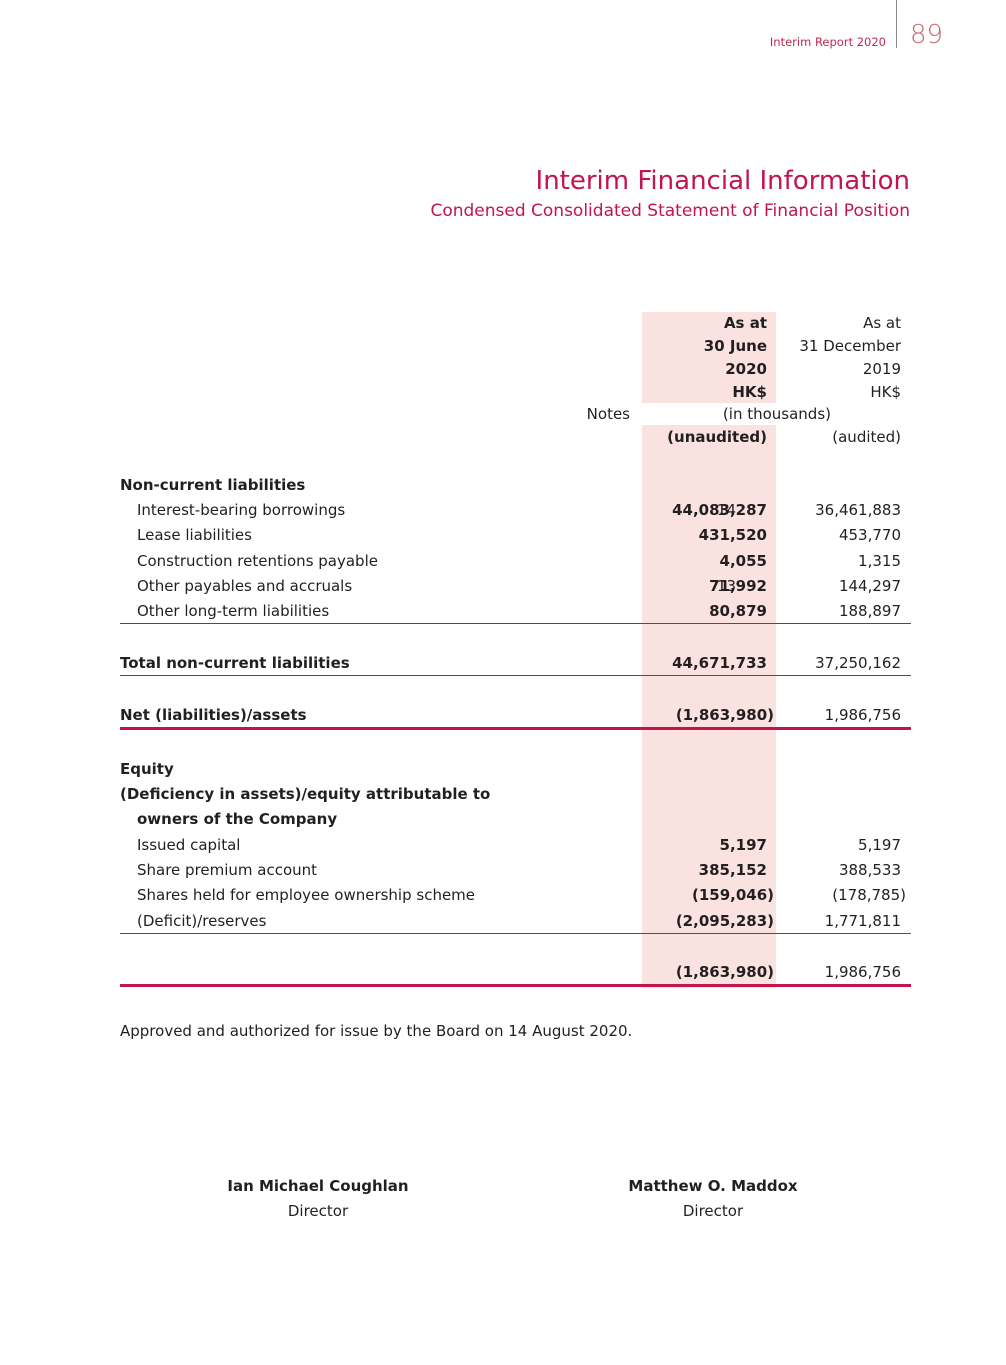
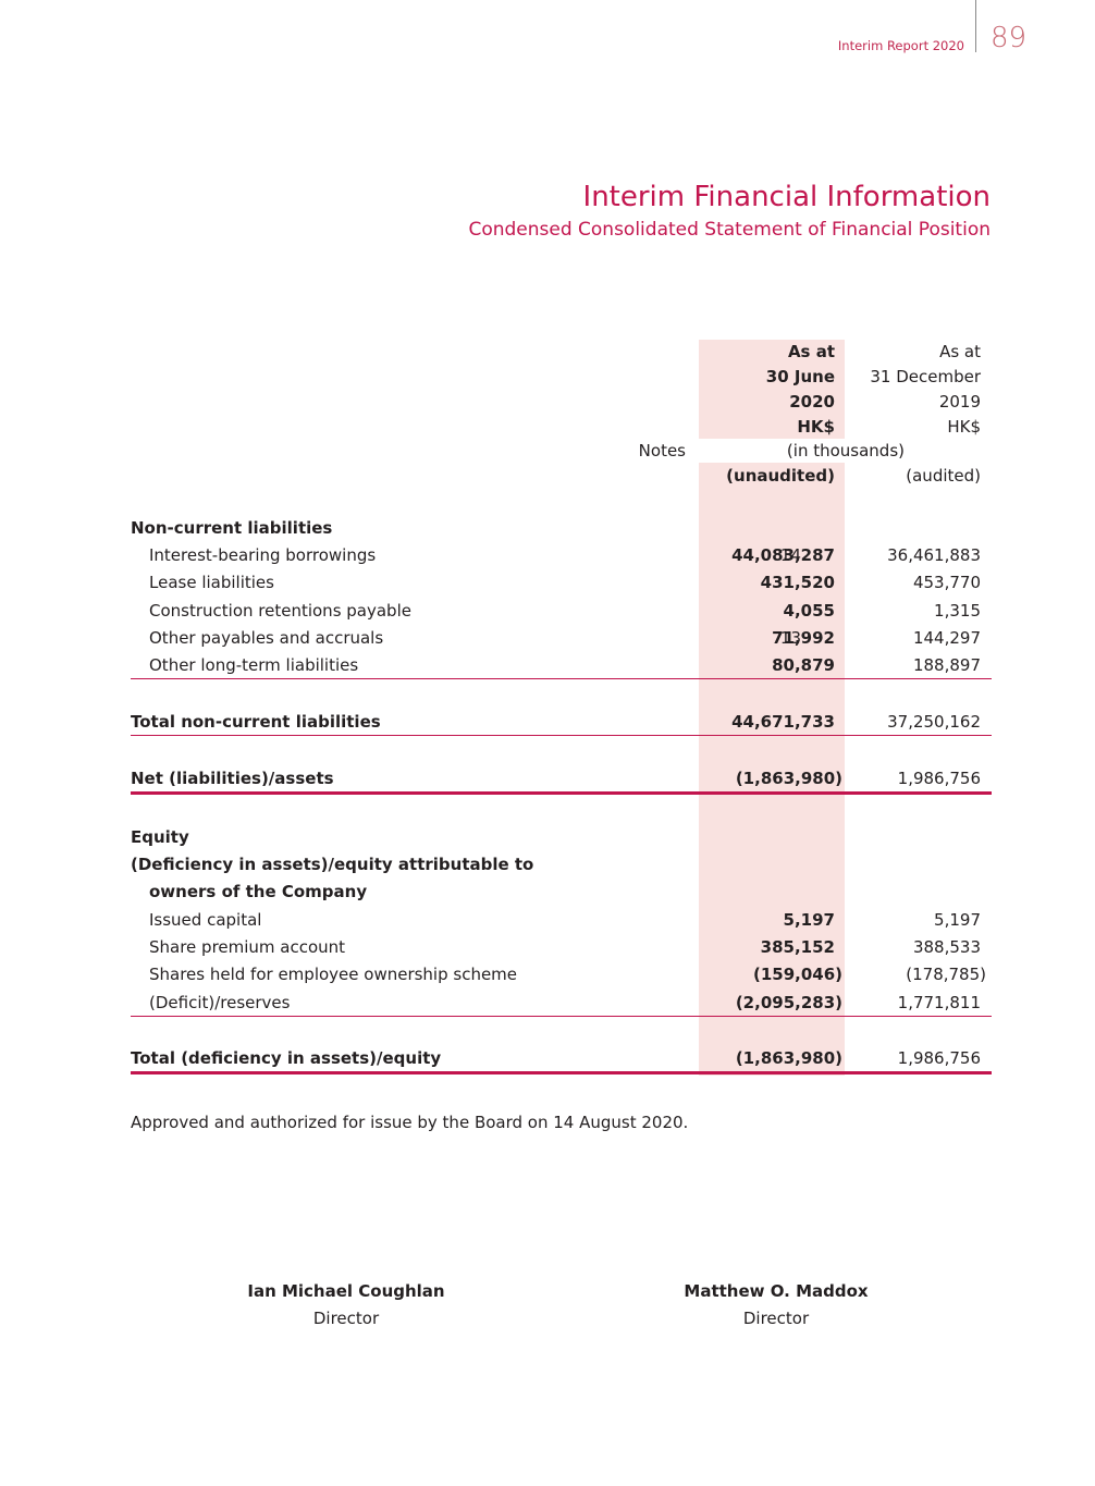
  Interim Report 2020
  89
  Interim Financial Information
  Condensed Consolidated Statement of Financial Position
  As at
  30 June
  2020
  HK$
  (unaudited)
  As at
  31 December
  2019
  HK$
  (audited)
  Notes
  (in thousands)
  Non-current liabilities
  Interest-bearing borrowings
  14
  44,083,287
  36,461,883
  Lease liabilities
  431,520
  453,770
  Construction retentions payable
  4,055
  1,315
  Other payables and accruals
  13
  71,992
  144,297
  Other long-term liabilities
  80,879
  188,897
  Total non-current liabilities
  44,671,733
  37,250,162
  Net (liabilities)/assets
  (1,863,980)
  1,986,756
  Equity
  (Deficiency in assets)/equity attributable to
  owners of the Company
  Issued capital
  5,197
  5,197
  Share premium account
  385,152
  388,533
  Shares held for employee ownership scheme
  (159,046)
  (178,785)
  (Deficit)/reserves
  (2,095,283)
  1,771,811
+ Total (deficiency in assets)/equity
  (1,863,980)
  1,986,756
  Approved and authorized for issue by the Board on 14 August 2020.
  Ian Michael Coughlan
  Director
  Matthew O. Maddox
  Director
